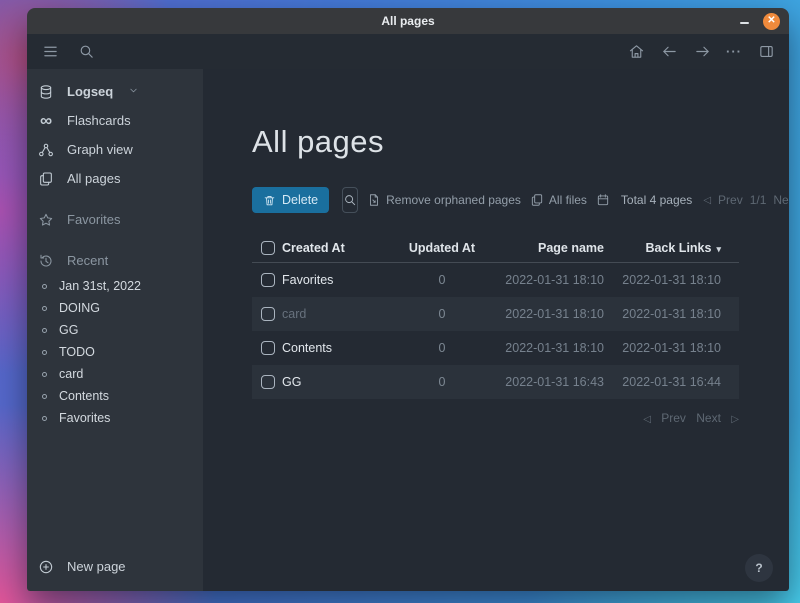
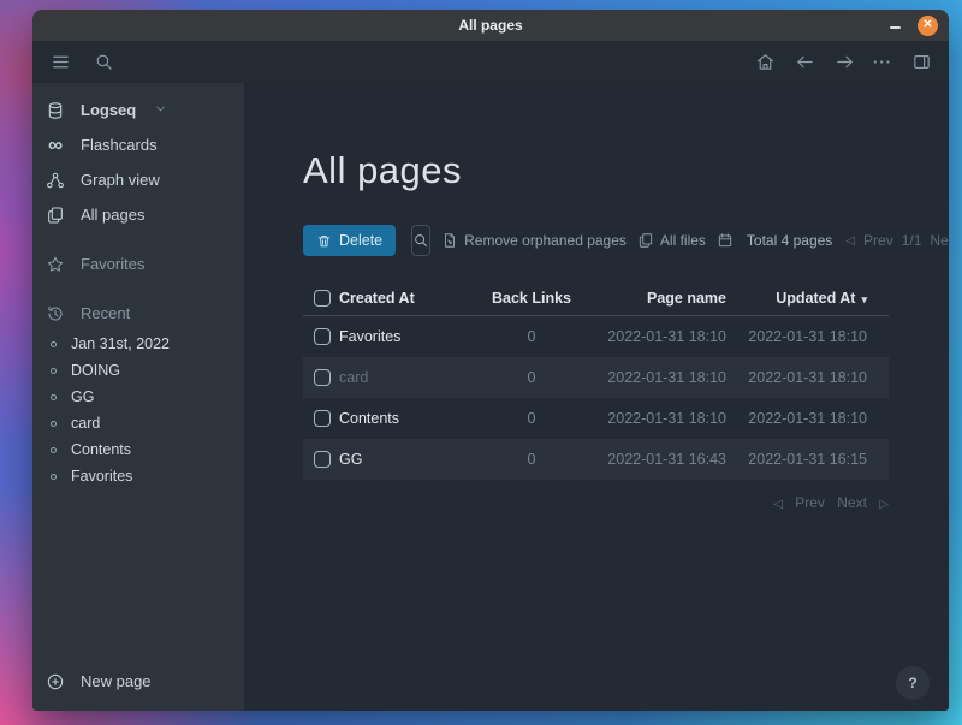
  All pages
  ✕
  ···
  Logseq
  ∞
  Flashcards
  Graph view
  All pages
  Favorites
  Recent
  Jan 31st, 2022
  DOING
  GG
- TODO
  card
  Contents
  Favorites
  New page
  All pages
  Delete
  Remove orphaned pages
  All files
  Total 4 pages
  ◁
  Prev
  1/1
  Created At
- Updated At
+ Back Links
  Page name
- Back Links ▾
+ Updated At ▾
  Favorites
  0
  2022-01-31 18:10
  2022-01-31 18:10
  card
  0
  2022-01-31 18:10
  2022-01-31 18:10
  Contents
  0
  2022-01-31 18:10
  2022-01-31 18:10
  GG
  0
  2022-01-31 16:43
- 2022-01-31 16:44
+ 2022-01-31 16:15
  ◁ Prev Next ▷
  ?
